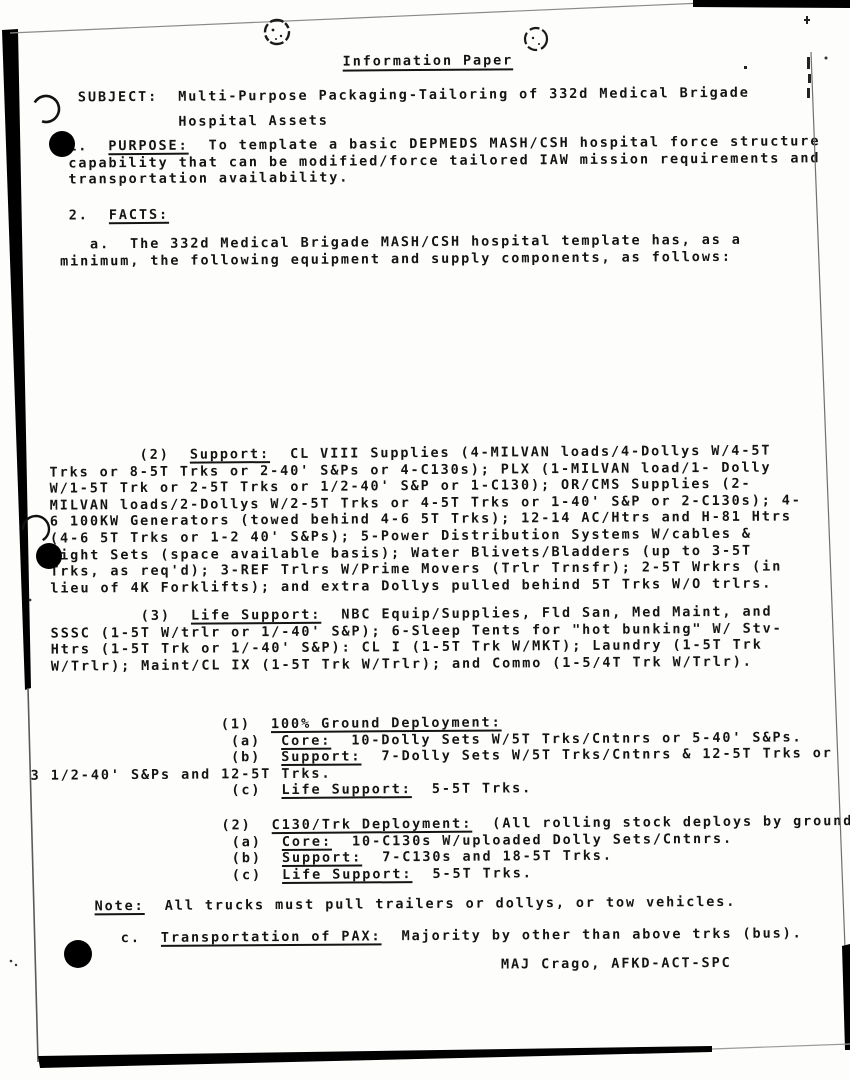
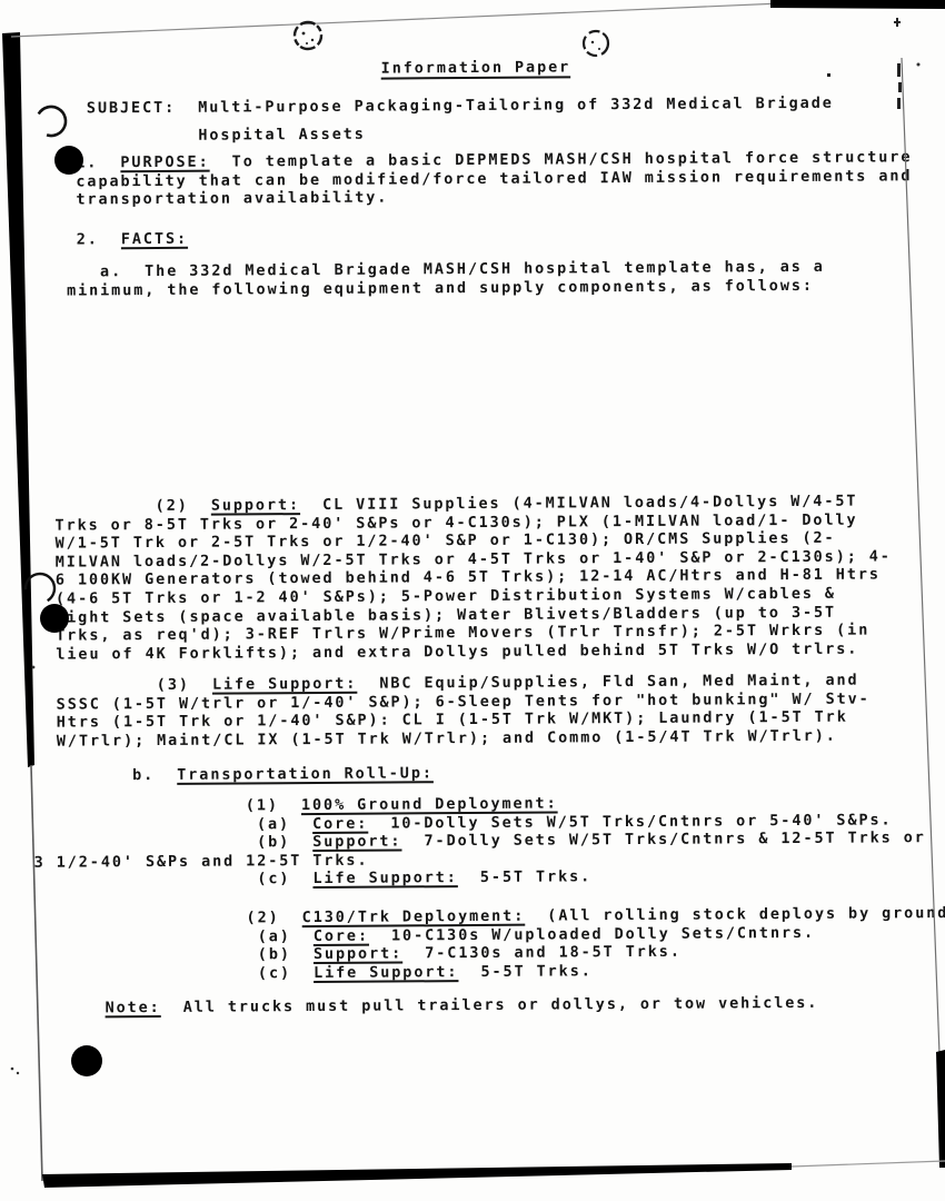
  Information Paper
  SUBJECT: Multi-Purpose Packaging-Tailoring of 332d Medical Brigade
  Hospital Assets
  . PURPOSE: To template a basic DEPMEDS MASH/CSH hospital force structure
  capability that can be modified/force tailored IAW mission requirements an
  transportation availability.
  2. FACTS:
  a. The 332d Medical Brigade MASH/CSH hospital template has, as a
  minimum, the following equipment and supply components, as follows:
  (2) Support: CL VIII Supplies (4-MILVAN loads/4-Dollys W/4-5T
  Trks or 8-5T Trks or 2-40' S&Ps or 4-C130s); PLX (1-MILVAN load/1- Dolly
  W/1-5T Trk or 2-5T Trks or 1/2-40' S&P or 1-C130); OR/CMS Supplies (2-
  MILVAN loads/2-Dollys W/2-5T Trks or 4-5T Trks or 1-40' S&P or 2-C130s); 4-
  6 100KW Generators (towed behind 4-6 5T Trks); 12-14 AC/Htrs and H-81 Htrs
  (4-6 5T Trks or 1-2 40' S&Ps); 5-Power Distribution Systems W/cables &
  ight Sets (space available basis); Water Blivets/Bladders (up to 3-5T
  Trks, as req'd); 3-REF Trlrs W/Prime Movers (Trlr Trnsfr); 2-5T Wrkrs (in
  lieu of 4K Forklifts); and extra Dollys pulled behind 5T Trks W/O trlrs.
  (3) Life Support: NBC Equip/Supplies, Fld San, Med Maint, and
  SSSC (1-5T W/trlr or 1/-40' S&P); 6-Sleep Tents for "hot bunking" W/ Stv-
  Htrs (1-5T Trk or 1/-40' S&P): CL I (1-5T Trk W/MKT); Laundry (1-5T Trk
  W/Trlr); Maint/CL IX (1-5T Trk W/Trlr); and Commo (1-5/4T Trk W/Trlr).
+ b. Transportation Roll-Up:
  (1) 100% Ground Deployment:
  (a) Core: 10-Dolly Sets W/5T Trks/Cntnrs or 5-40' S&Ps.
  (b) Support: 7-Dolly Sets W/5T Trks/Cntnrs & 12-5T Trks or
  3 1/2-40' S&Ps and 12-5T Trks.
  (c) Life Support: 5-5T Trks.
  (2) C130/Trk Deployment: (All rolling stock deploys by ground
  (a) Core: 10-C130s W/uploaded Dolly Sets/Cntnrs.
  (b) Support: 7-C130s and 18-5T Trks.
  (c) Life Support: 5-5T Trks.
  Note: All trucks must pull trailers or dollys, or tow vehicles.
- c. Transportation of PAX: Majority by other than above trks (bus).
- MAJ Crago, AFKD-ACT-SPC
